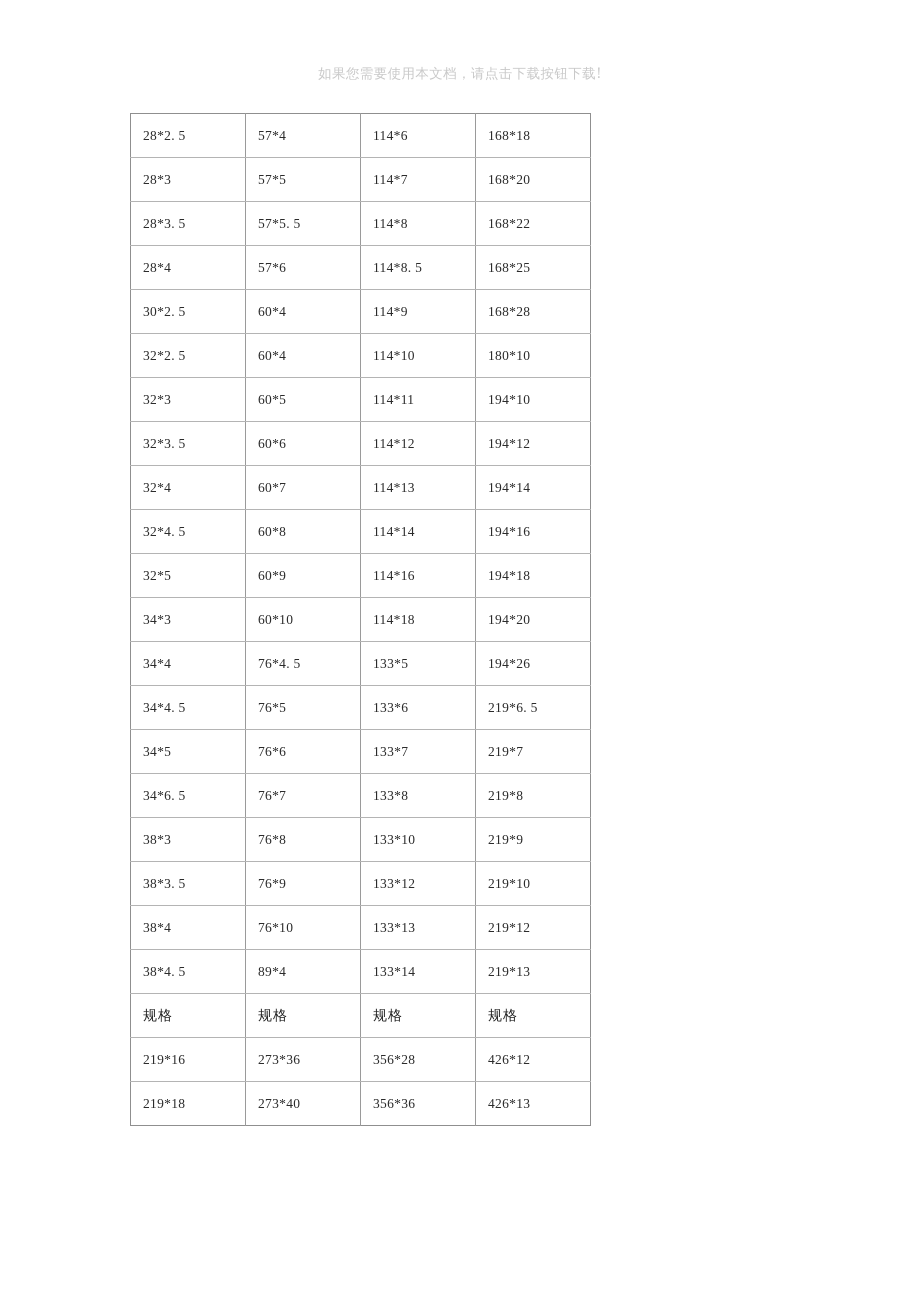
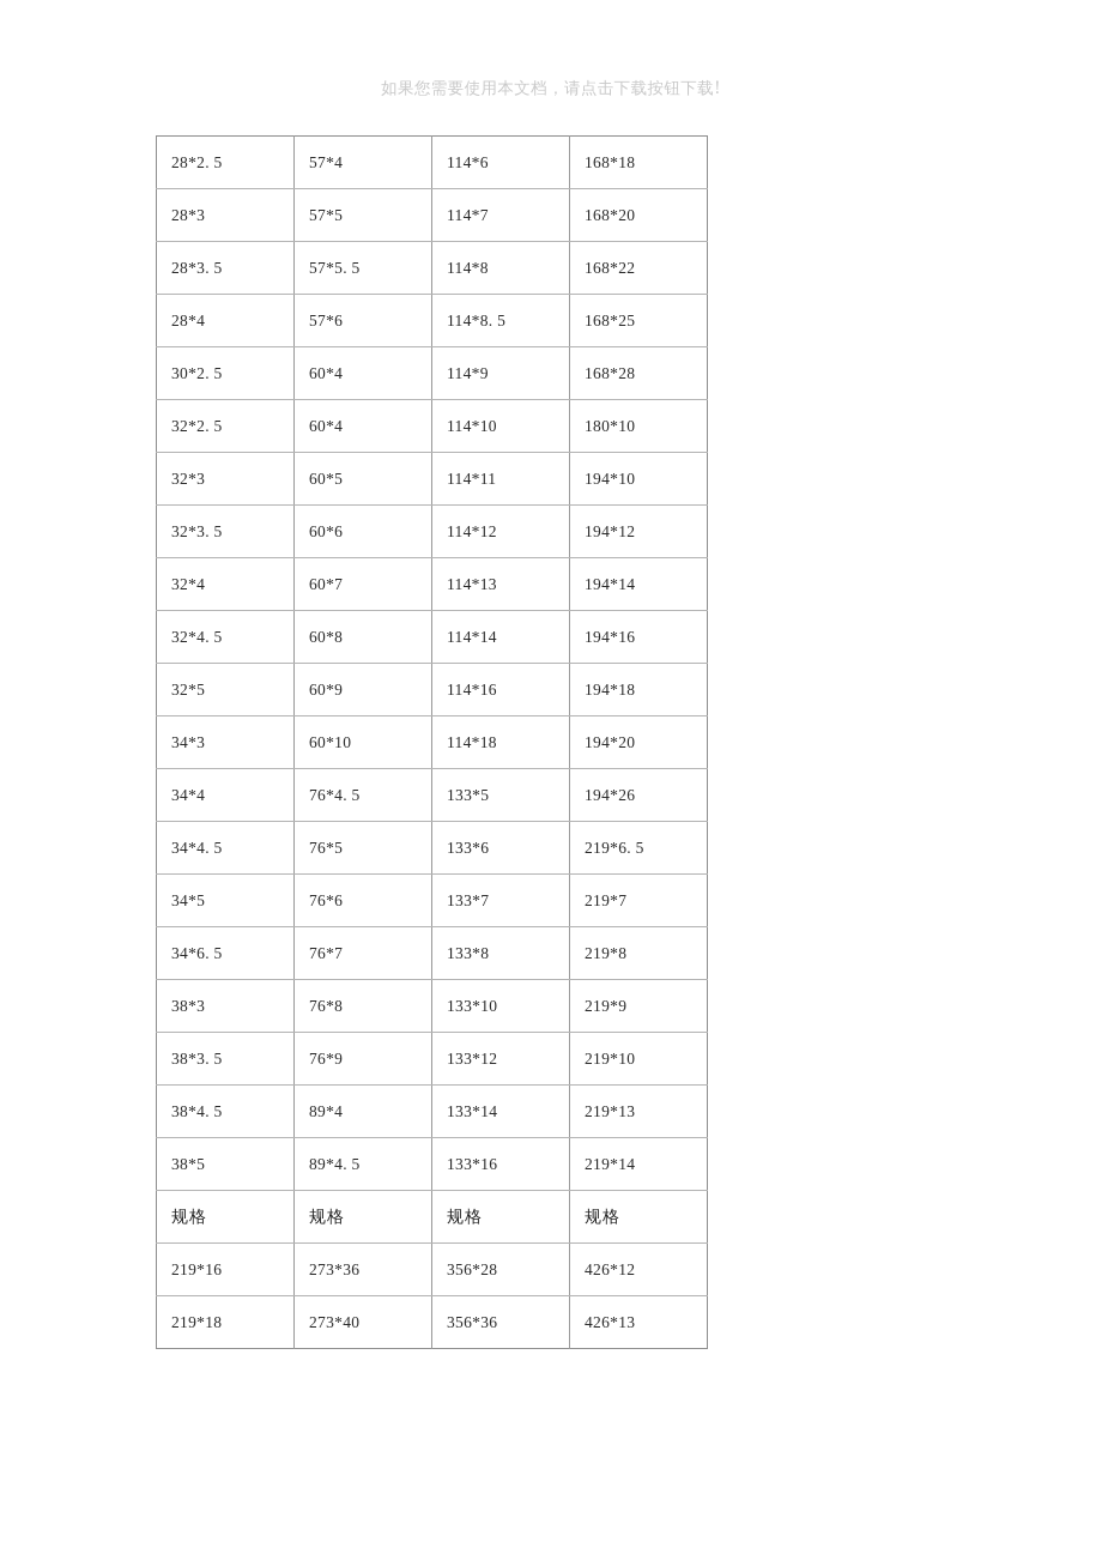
  如果您需要使用本文档，请点击下载按钮下载!
  28*2. 5	57*4	114*6	168*18
  28*3	57*5	114*7	168*20
  28*3. 5	57*5. 5	114*8	168*22
  28*4	57*6	114*8. 5	168*25
  30*2. 5	60*4	114*9	168*28
  32*2. 5	60*4	114*10	180*10
  32*3	60*5	114*11	194*10
  32*3. 5	60*6	114*12	194*12
  32*4	60*7	114*13	194*14
  32*4. 5	60*8	114*14	194*16
  32*5	60*9	114*16	194*18
  34*3	60*10	114*18	194*20
  34*4	76*4. 5	133*5	194*26
  34*4. 5	76*5	133*6	219*6. 5
  34*5	76*6	133*7	219*7
  34*6. 5	76*7	133*8	219*8
  38*3	76*8	133*10	219*9
  38*3. 5	76*9	133*12	219*10
- 38*4	76*10	133*13	219*12
  38*4. 5	89*4	133*14	219*13
+ 38*5	89*4. 5	133*16	219*14
  规格	规格	规格	规格
  219*16	273*36	356*28	426*12
  219*18	273*40	356*36	426*13
